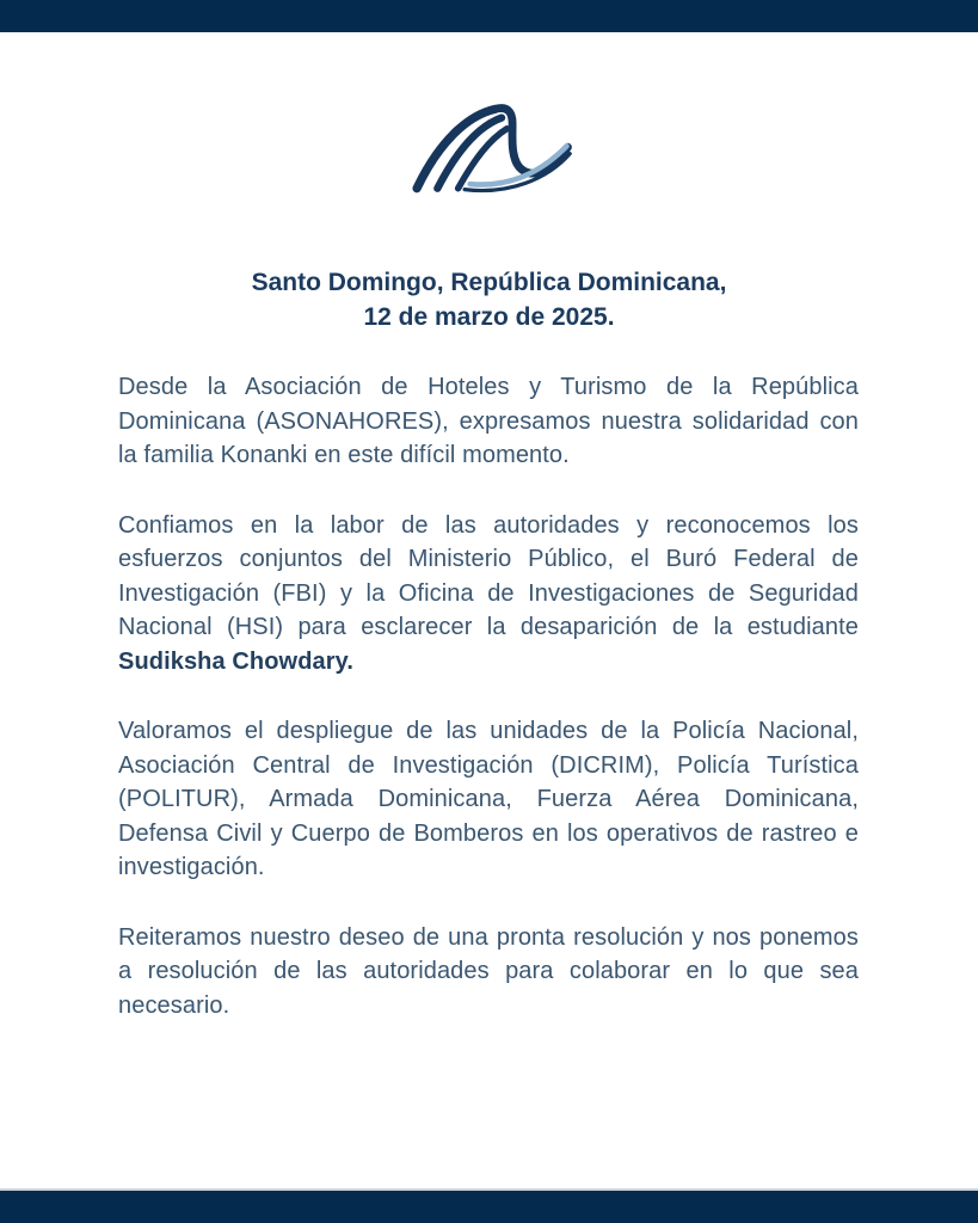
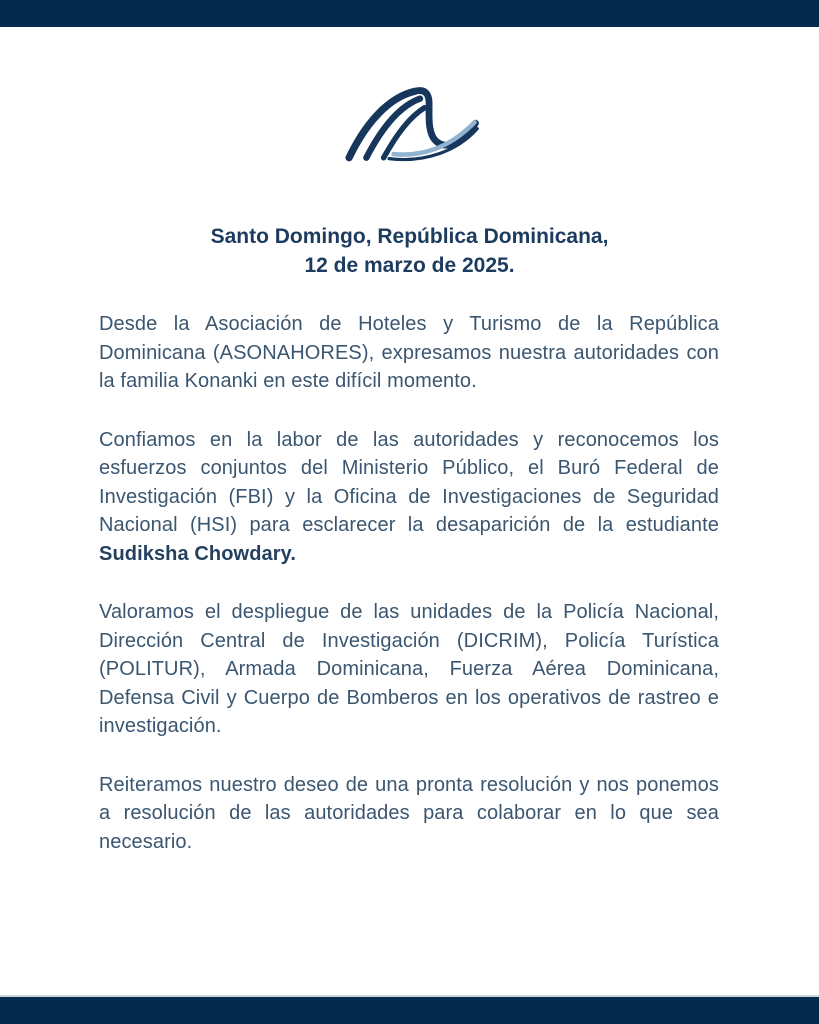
  Santo Domingo, República Dominicana,
  12 de marzo de 2025.
- Desde la Asociación de Hoteles y Turismo de la República Dominicana (ASONAHORES), expresamos nuestra solidaridad con la familia Konanki en este difícil momento.
+ Desde la Asociación de Hoteles y Turismo de la República Dominicana (ASONAHORES), expresamos nuestra autoridades con la familia Konanki en este difícil momento.
  Confiamos en la labor de las autoridades y reconocemos los esfuerzos conjuntos del Ministerio Público, el Buró Federal de Investigación (FBI) y la Oficina de Investigaciones de Seguridad Nacional (HSI) para esclarecer la desaparición de la estudiante Sudiksha Chowdary.
- Valoramos el despliegue de las unidades de la Policía Nacional, Asociación Central de Investigación (DICRIM), Policía Turística (POLITUR), Armada Dominicana, Fuerza Aérea Dominicana, Defensa Civil y Cuerpo de Bomberos en los operativos de rastreo e investigación.
+ Valoramos el despliegue de las unidades de la Policía Nacional, Dirección Central de Investigación (DICRIM), Policía Turística (POLITUR), Armada Dominicana, Fuerza Aérea Dominicana, Defensa Civil y Cuerpo de Bomberos en los operativos de rastreo e investigación.
  Reiteramos nuestro deseo de una pronta resolución y nos ponemos a resolución de las autoridades para colaborar en lo que sea necesario.
